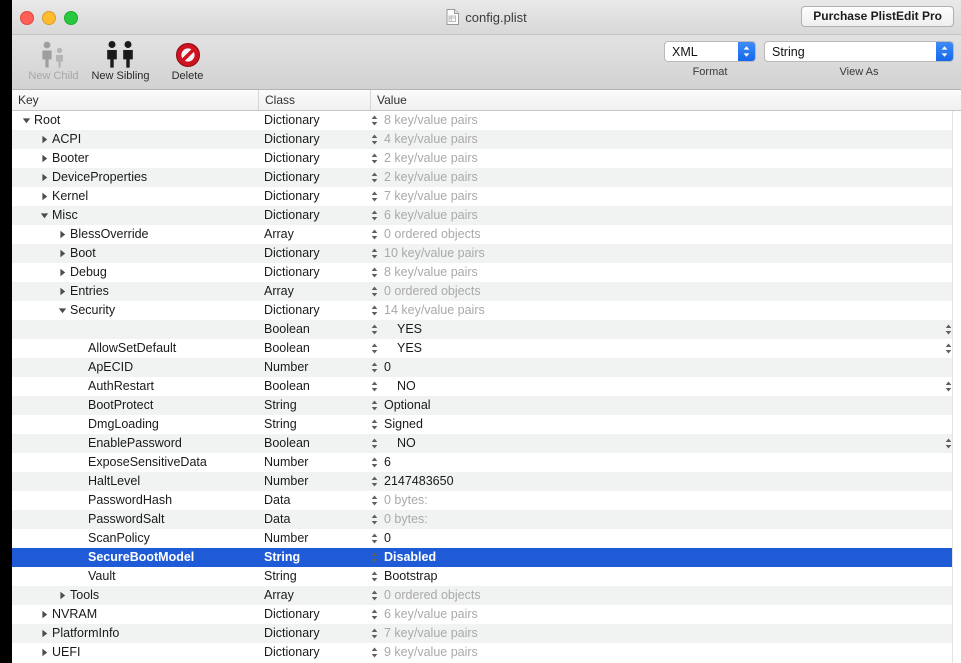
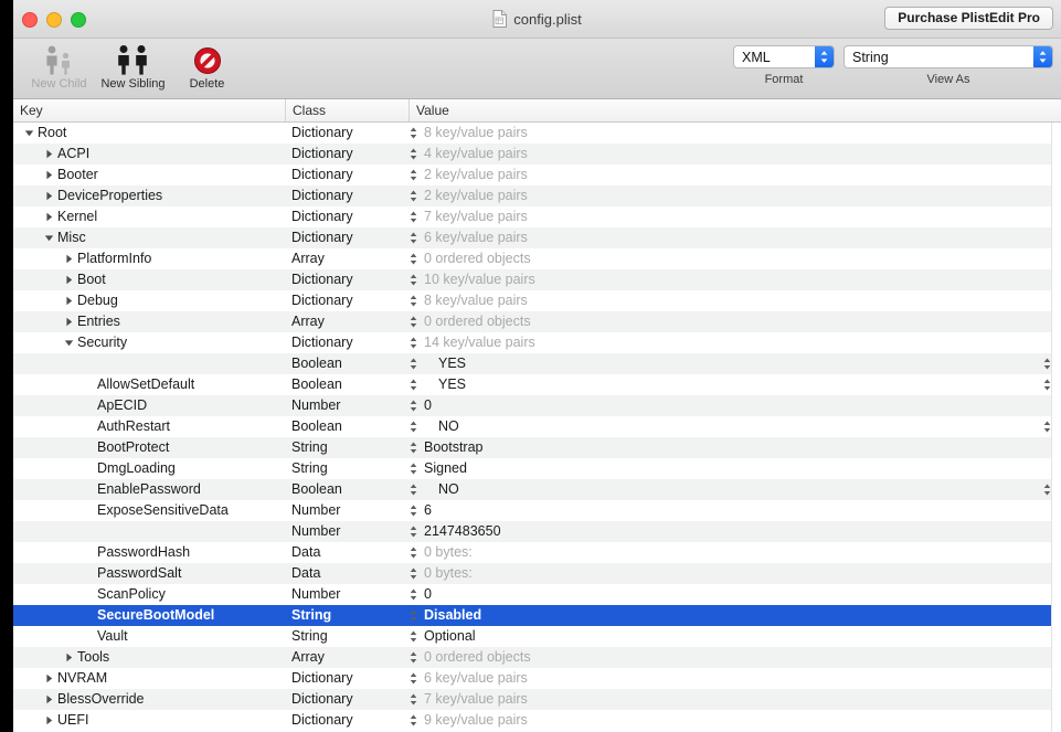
  config.plist
  Purchase PlistEdit Pro
  New Child
  New Sibling
  Delete
  XML
  Format
  String
  View As
  Key
  Class
  Value
  Root
  Dictionary
  8 key/value pairs
  ACPI
  Dictionary
  4 key/value pairs
  Booter
  Dictionary
  2 key/value pairs
  DeviceProperties
  Dictionary
  2 key/value pairs
  Kernel
  Dictionary
  7 key/value pairs
  Misc
  Dictionary
  6 key/value pairs
- BlessOverride
+ PlatformInfo
  Array
  0 ordered objects
  Boot
  Dictionary
  10 key/value pairs
  Debug
  Dictionary
  8 key/value pairs
  Entries
  Array
  0 ordered objects
  Security
  Dictionary
  14 key/value pairs
  Boolean
  YES
  AllowSetDefault
  Boolean
  YES
  ApECID
  Number
  0
  AuthRestart
  Boolean
  NO
  BootProtect
  String
- Optional
+ Bootstrap
  DmgLoading
  String
  Signed
  EnablePassword
  Boolean
  NO
  ExposeSensitiveData
  Number
  6
- HaltLevel
  Number
  2147483650
  PasswordHash
  Data
  0 bytes:
  PasswordSalt
  Data
  0 bytes:
  ScanPolicy
  Number
  0
  SecureBootModel
  String
  Disabled
  Vault
  String
- Bootstrap
+ Optional
  Tools
  Array
  0 ordered objects
  NVRAM
  Dictionary
  6 key/value pairs
- PlatformInfo
+ BlessOverride
  Dictionary
  7 key/value pairs
  UEFI
  Dictionary
  9 key/value pairs
